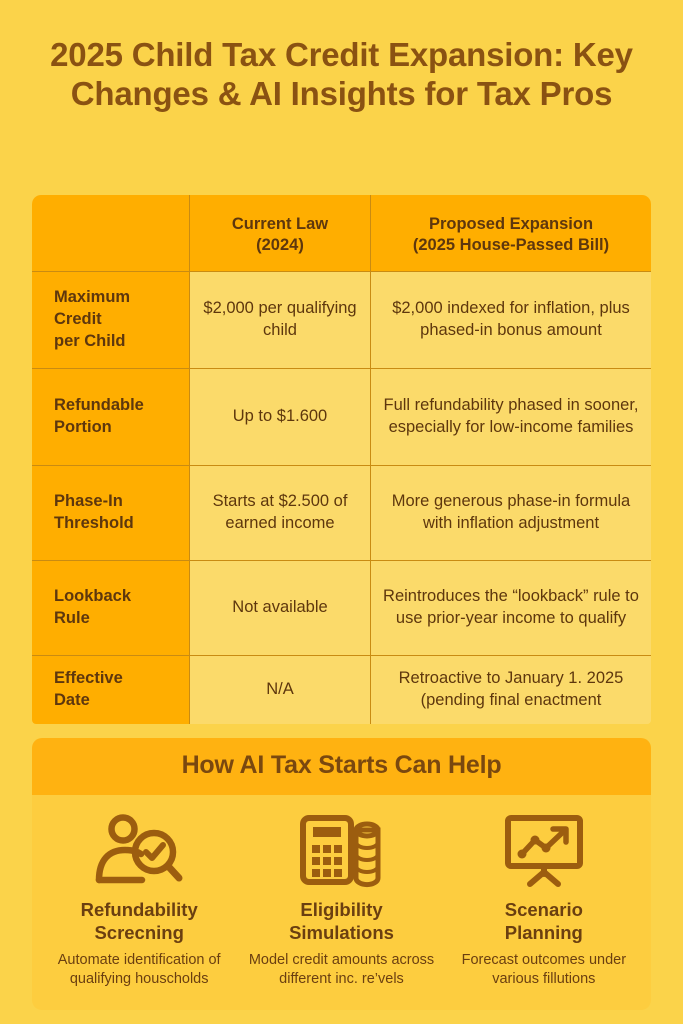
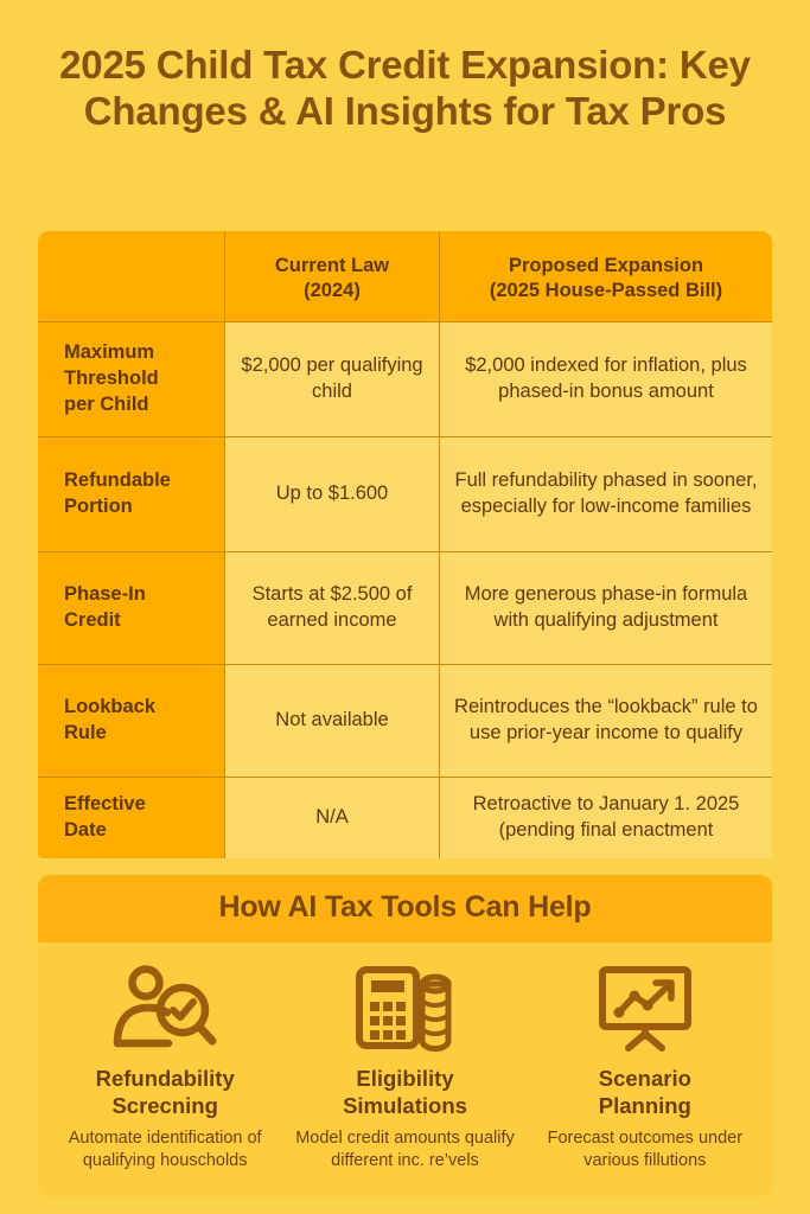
  2025 Child Tax Credit Expansion: Key Changes & AI Insights for Tax Pros
  Current Law
  (2024)
  Proposed Expansion
  (2025 House-Passed Bill)
  Maximum
- Credit
+ Threshold
  per Child
  $2,000 per qualifying child
  $2,000 indexed for inflation, plus phased-in bonus amount
  Refundable
  Portion
  Up to $1.600
  Full refundability phased in sooner, especially for low-income families
  Phase-In
- Threshold
+ Credit
  Starts at $2.500 of earned income
- More generous phase-in formula with inflation adjustment
+ More generous phase-in formula with qualifying adjustment
  Lookback
  Rule
  Not available
  Reintroduces the “lookback” rule to use prior-year income to qualify
  Effective
  Date
  N/A
  Retroactive to January 1. 2025 (pending final enactment
- How AI Tax Starts Can Help
+ How AI Tax Tools Can Help
  Refundability
  Screcning
  Automate identification of qualifying houscholds
  Eligibility
  Simulations
- Model credit amounts across different inc. re’vels
+ Model credit amounts qualify different inc. re’vels
  Scenario
  Planning
  Forecast outcomes under various fillutions
